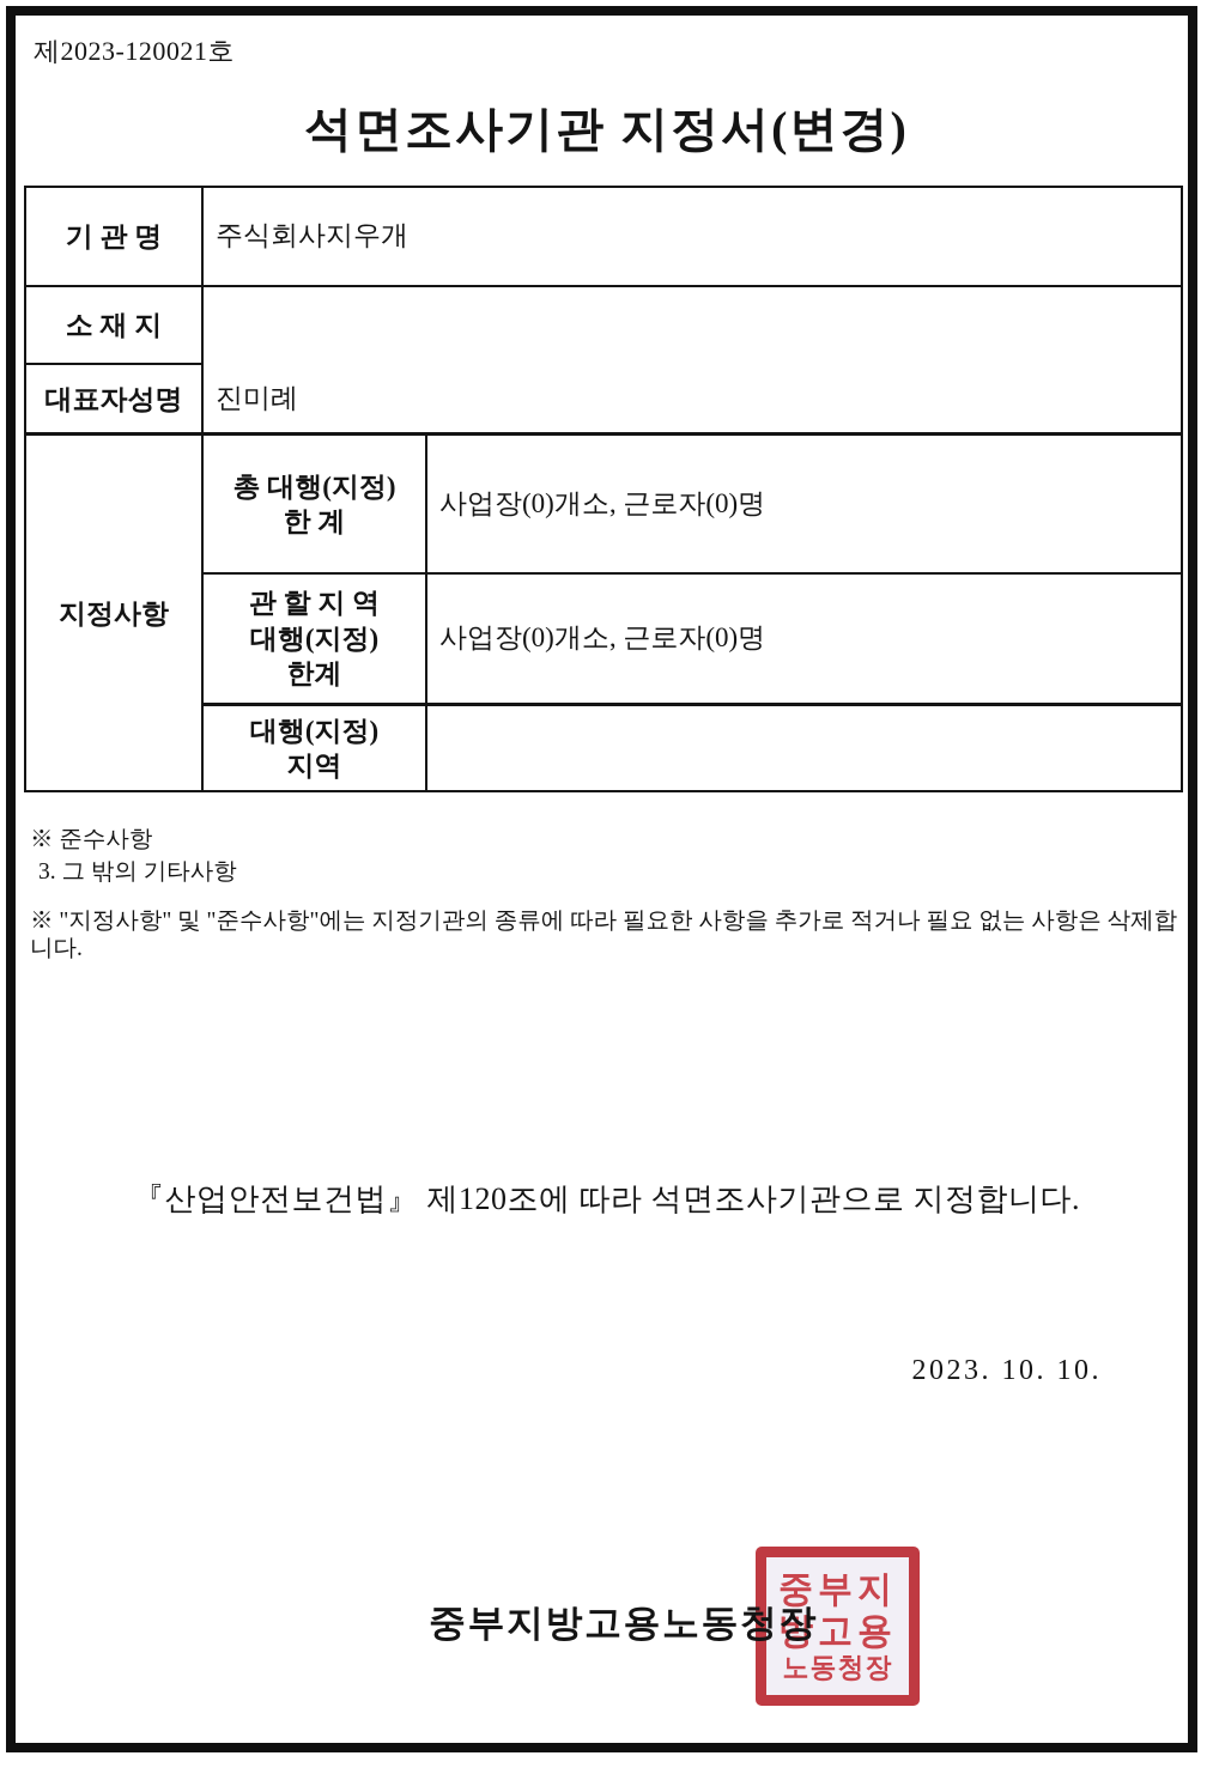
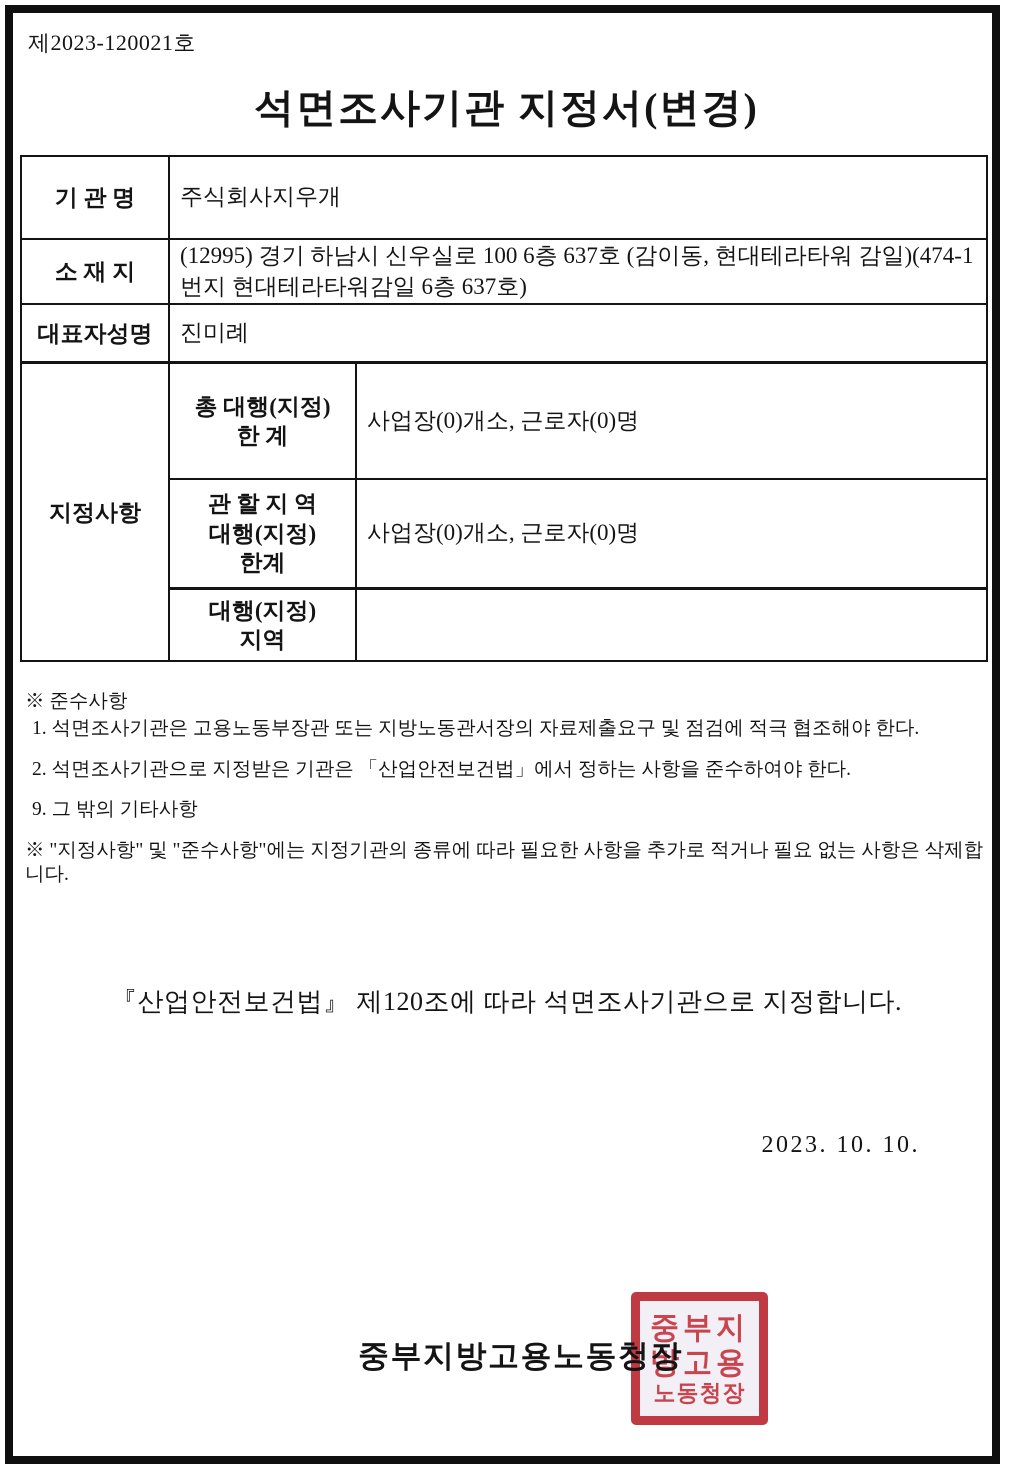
  제2023-120021호
  석면조사기관 지정서(변경)
  기 관 명
  주식회사지우개
  소 재 지
+ (12995) 경기 하남시 신우실로 100 6층 637호 (감이동, 현대테라타워 감일)(474-1번지 현대테라타워감일 6층 637호)
  대표자성명
  진미례
  지정사항
  총 대행(지정)
  한 계
  사업장(0)개소, 근로자(0)명
  관 할 지 역
  대행(지정)
  한계
  사업장(0)개소, 근로자(0)명
  대행(지정)
  지역
  ※ 준수사항
+ 1. 석면조사기관은 고용노동부장관 또는 지방노동관서장의 자료제출요구 및 점검에 적극 협조해야 한다.
+ 2. 석면조사기관으로 지정받은 기관은 「산업안전보건법」에서 정하는 사항을 준수하여야 한다.
- 3. 그 밖의 기타사항
+ 9. 그 밖의 기타사항
  ※ "지정사항" 및 "준수사항"에는 지정기관의 종류에 따라 필요한 사항을 추가로 적거나 필요 없는 사항은 삭제합니다.
  『산업안전보건법』 제120조에 따라 석면조사기관으로 지정합니다.
  2023. 10. 10.
  중부지
  방고용
  노동청장
  중부지방고용노동청장
